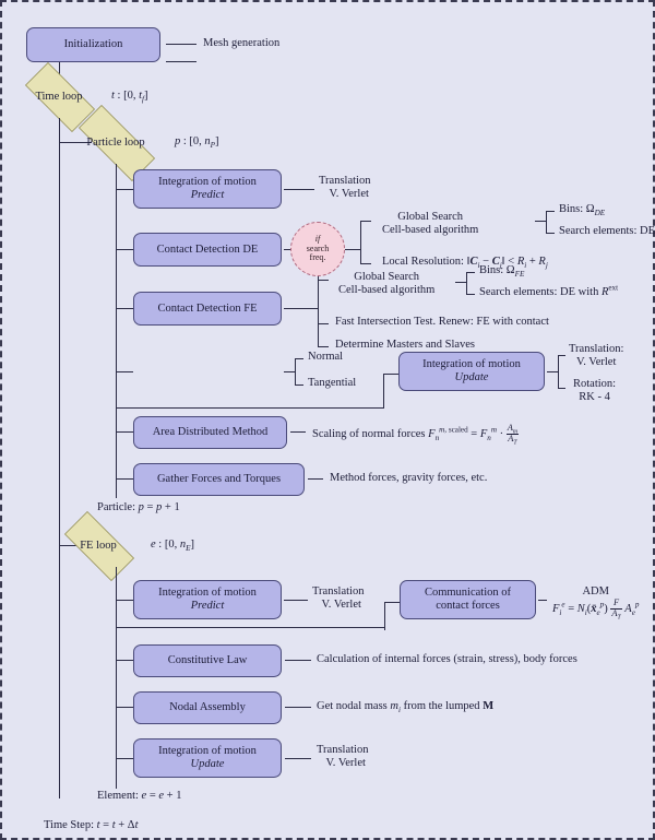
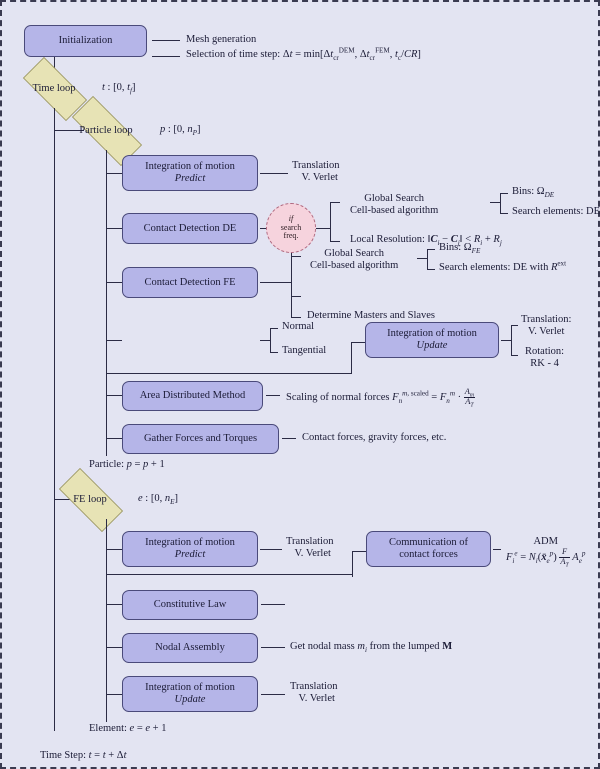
  Initialization
  Mesh generation
+ Selection of time step: Δt = min[ΔtcrDEM, ΔtcrFEM, tc/CR]
  Time loop
  t : [0, tf]
  Particle loop
  p : [0, nP]
  Integration of motion
  Predict
  Translation
  V. Verlet
  Contact Detection DE
  if
  search
  freq.
  Global Search
  Cell-based algorithm
  Bins: ΩDE
  Search elements: DE
  Local Resolution: ‖Ci − Cj‖ < Ri + Rj
  Contact Detection FE
  Global Search
  Cell-based algorithm
  Bins: ΩFE
  Search elements: DE with Rext
- Fast Intersection Test. Renew: FE with contact
  Determine Masters and Slaves
  Normal
  Tangential
  Integration of motion
  Update
  Translation:
  V. Verlet
  Rotation:
  RK - 4
  Area Distributed Method
  Scaling of normal forces Fnm, scaled = Fnm ·
  Gather Forces and Torques
- Method forces, gravity forces, etc.
+ Contact forces, gravity forces, etc.
  Particle: p = p + 1
  FE loop
  e : [0, nE]
  Integration of motion
  Predict
  Translation
  V. Verlet
  Communication of
  contact forces
  ADM
  Fie = Ni(x̄ep)
  F
  Aep
  Constitutive Law
- Calculation of internal forces (strain, stress), body forces
  Nodal Assembly
  Get nodal mass mi from the lumped M
  Integration of motion
  Update
  Translation
  V. Verlet
  Element: e = e + 1
  Time Step: t = t + Δt
